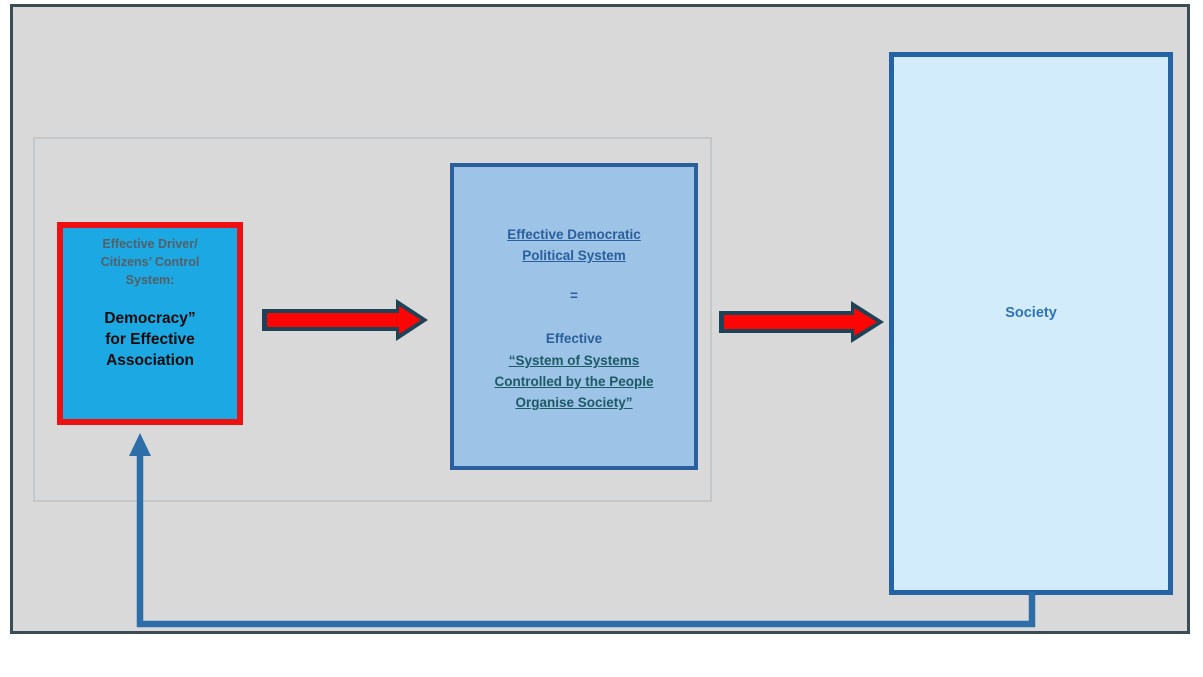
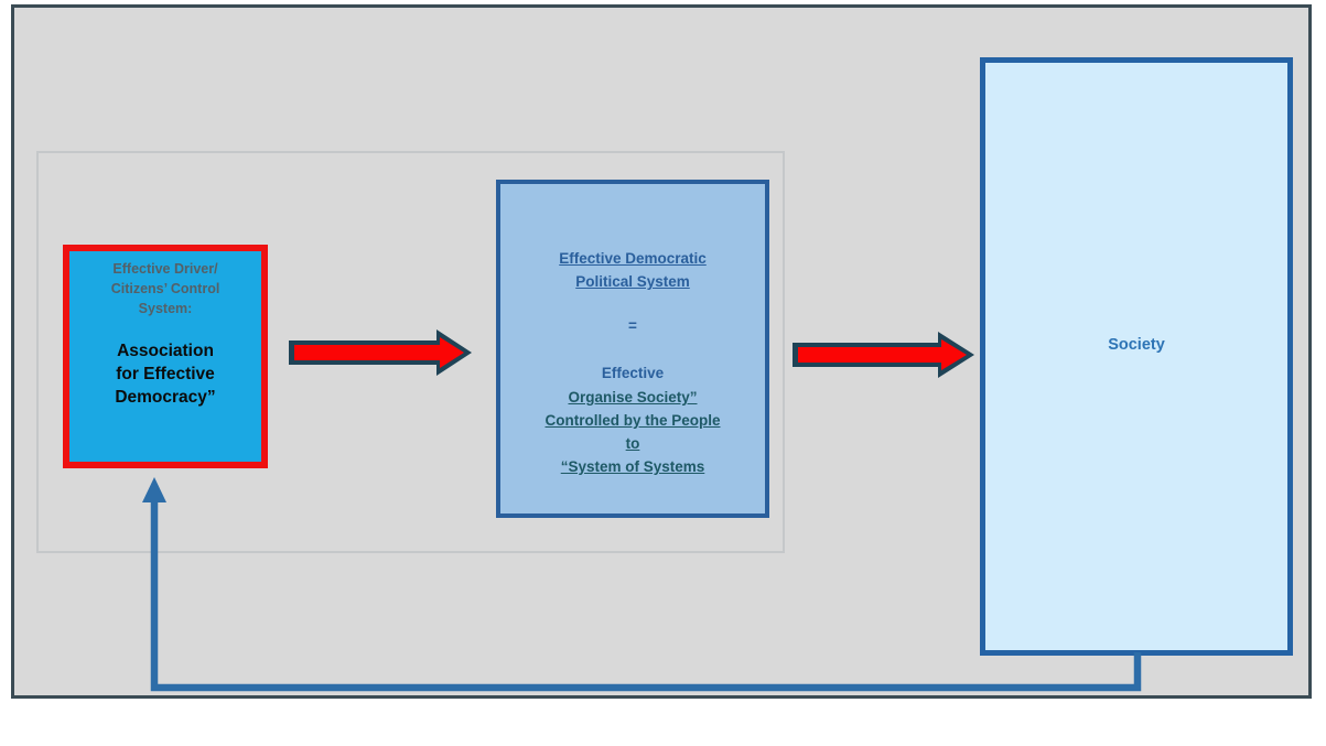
  Effective Driver/
  Citizens’ Control
  System:
- Democracy”
+ Association
  for Effective
- Association
+ Democracy”
  Effective Democratic
  Political System
  =
  Effective
- “System of Systems
+ Organise Society”
  Controlled by the People
+ to
- Organise Society”
+ “System of Systems
  Society
